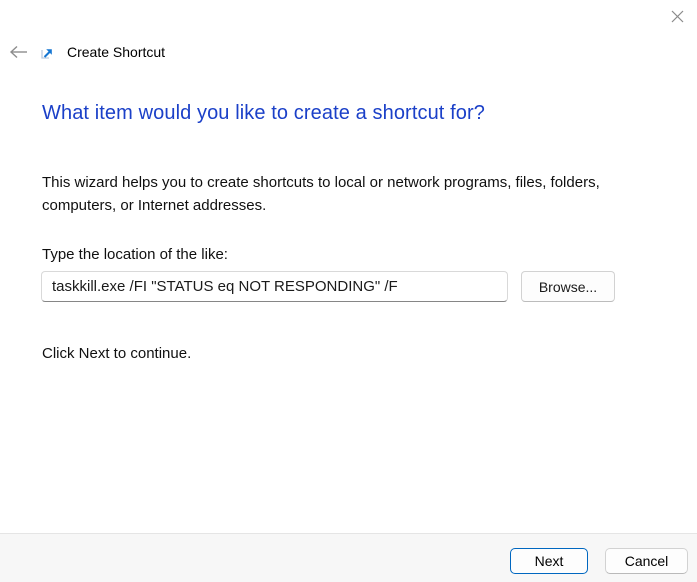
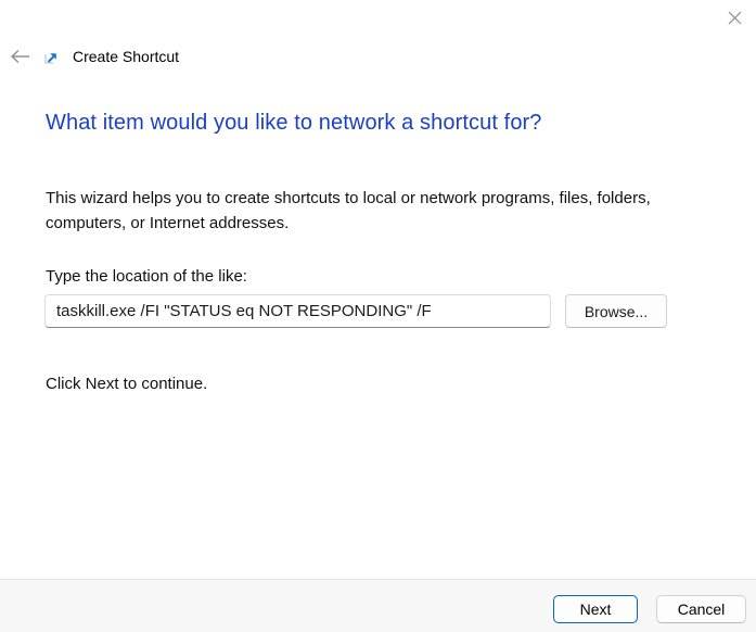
  Create Shortcut
- What item would you like to create a shortcut for?
+ What item would you like to network a shortcut for?
  This wizard helps you to create shortcuts to local or network programs, files, folders,
  computers, or Internet addresses.
  Type the location of the like:
  taskkill.exe /FI "STATUS eq NOT RESPONDING" /F
  Browse...
  Click Next to continue.
  Next
  Cancel
